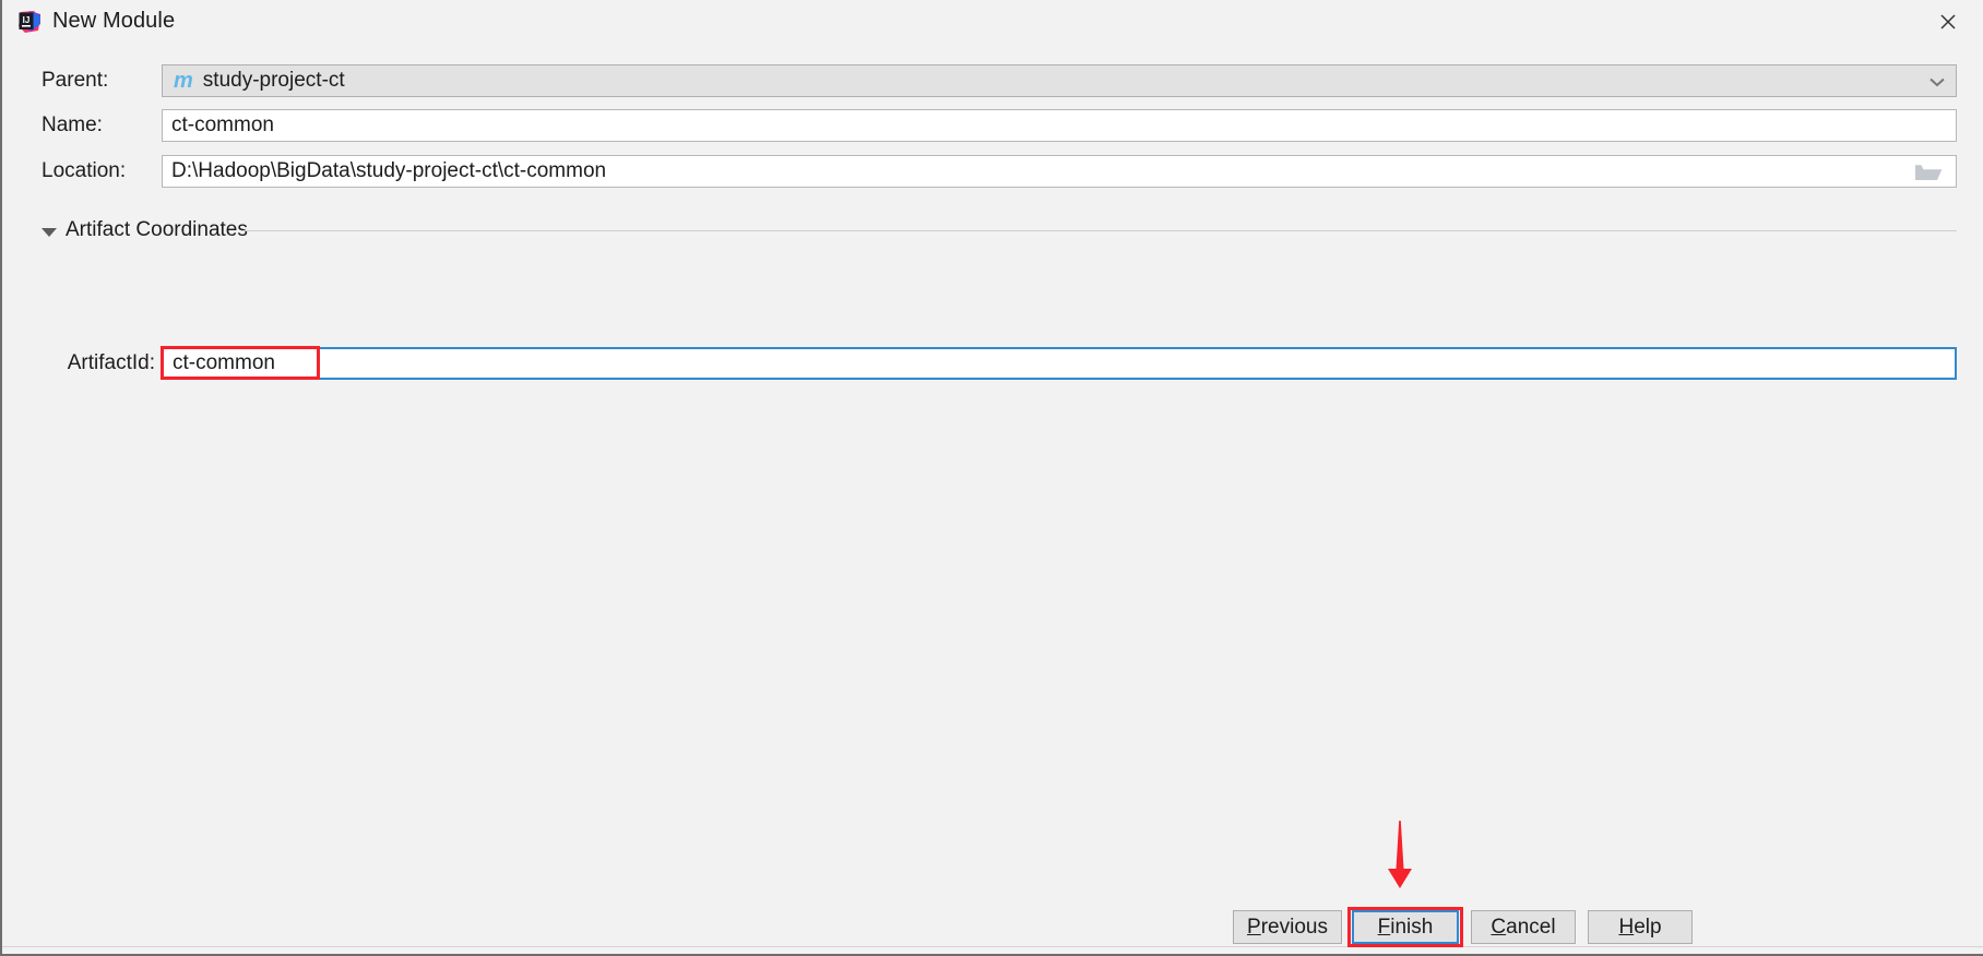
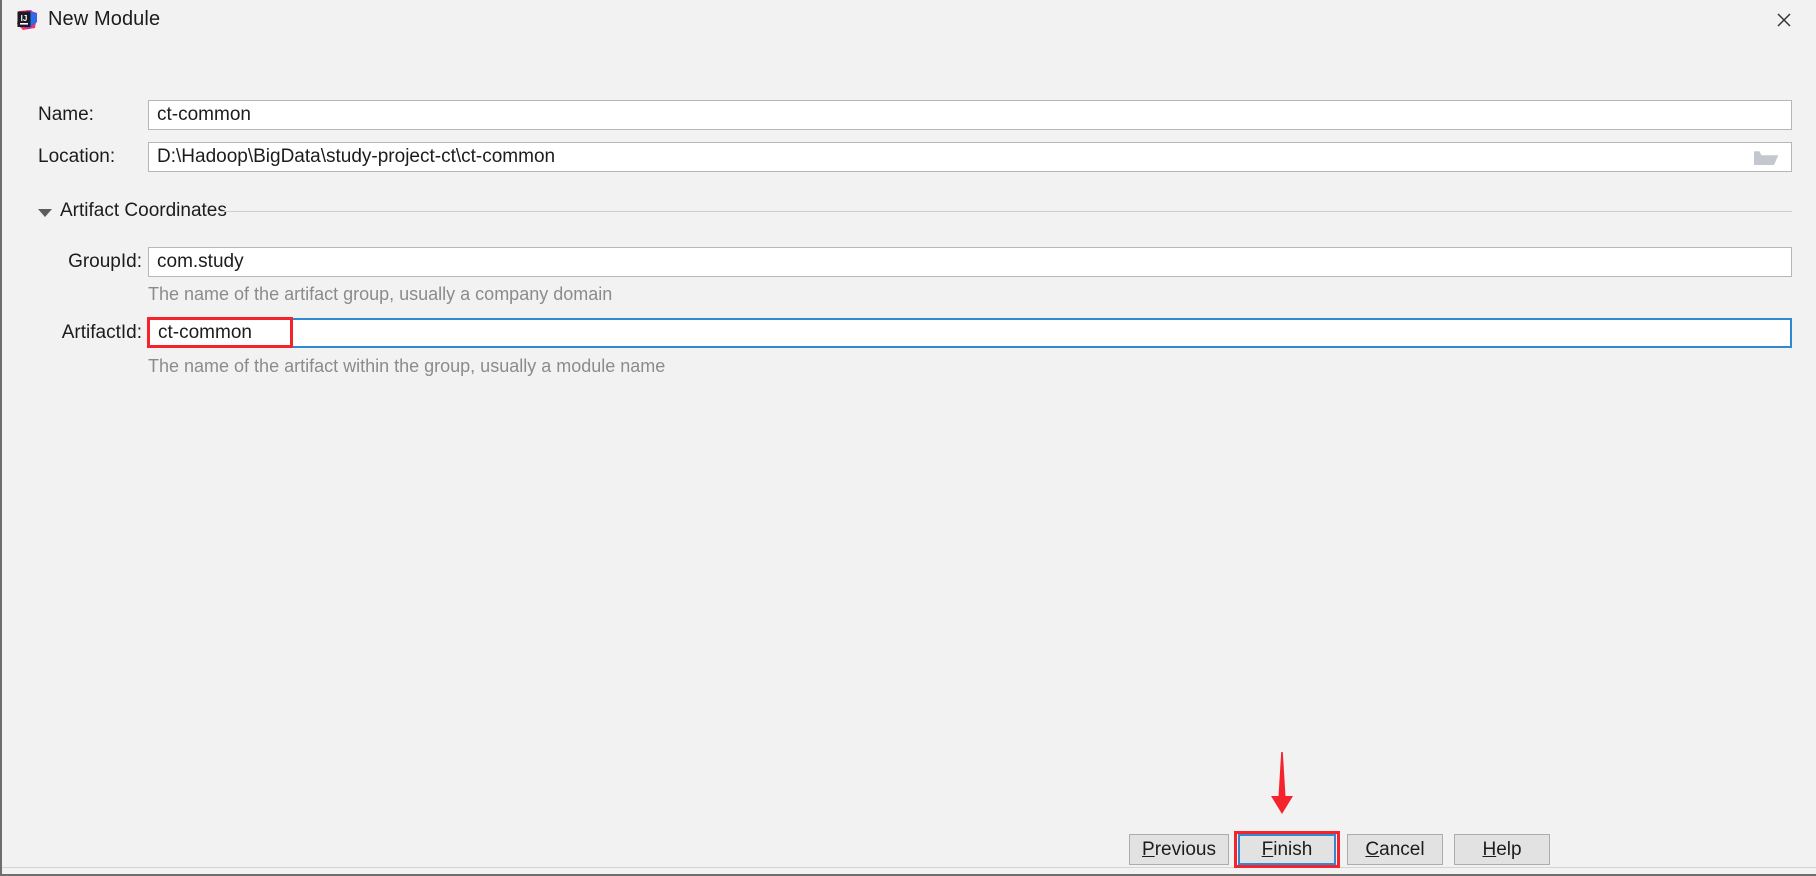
  IJ
  New Module
- Parent:
- m
- study-project-ct
  Name:
  ct-common
  Location:
  D:\Hadoop\BigData\study-project-ct\ct-common
  Artifact Coordinate
+ GroupId:
+ com.study
+ The name of the artifact group, usually a company domain
  ArtifactId:
  ct-common
+ The name of the artifact within the group, usually a module name
  Previous
  Finish
  Cancel
  Help
